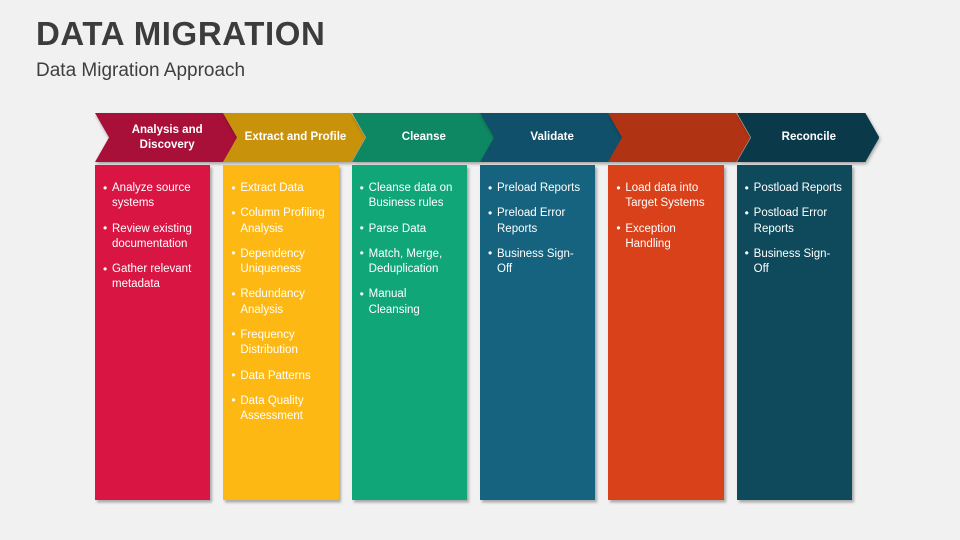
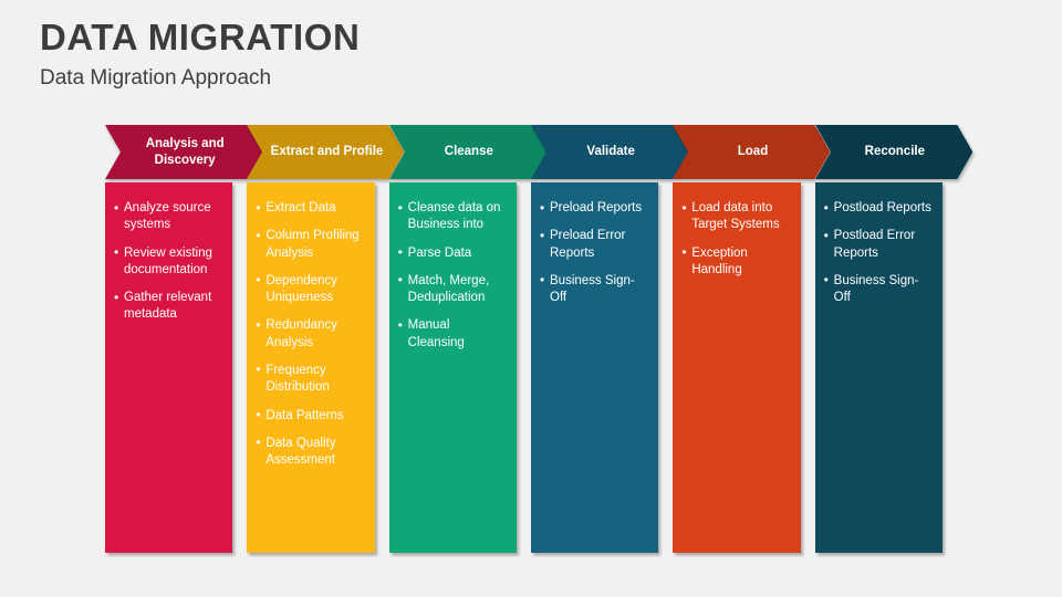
  DATA MIGRATION
  Data Migration Approach
  Analysis and Discovery
  Analyze source systems
  Review existing documentation
  Gather relevant metadata
  Extract and Profile
  Extract Data
  Column Profiling Analysis
  Dependency Uniqueness
  Redundancy Analysis
  Frequency Distribution
  Data Patterns
  Data Quality Assessment
  Cleanse
- Cleanse data on Business rules
+ Cleanse data on Business into
  Parse Data
  Match, Merge, Deduplication
  Manual Cleansing
  Validate
  Preload Reports
  Preload Error Reports
  Business Sign-Off
+ Load
  Load data into Target Systems
  Exception Handling
  Reconcile
  Postload Reports
  Postload Error Reports
  Business Sign-Off
